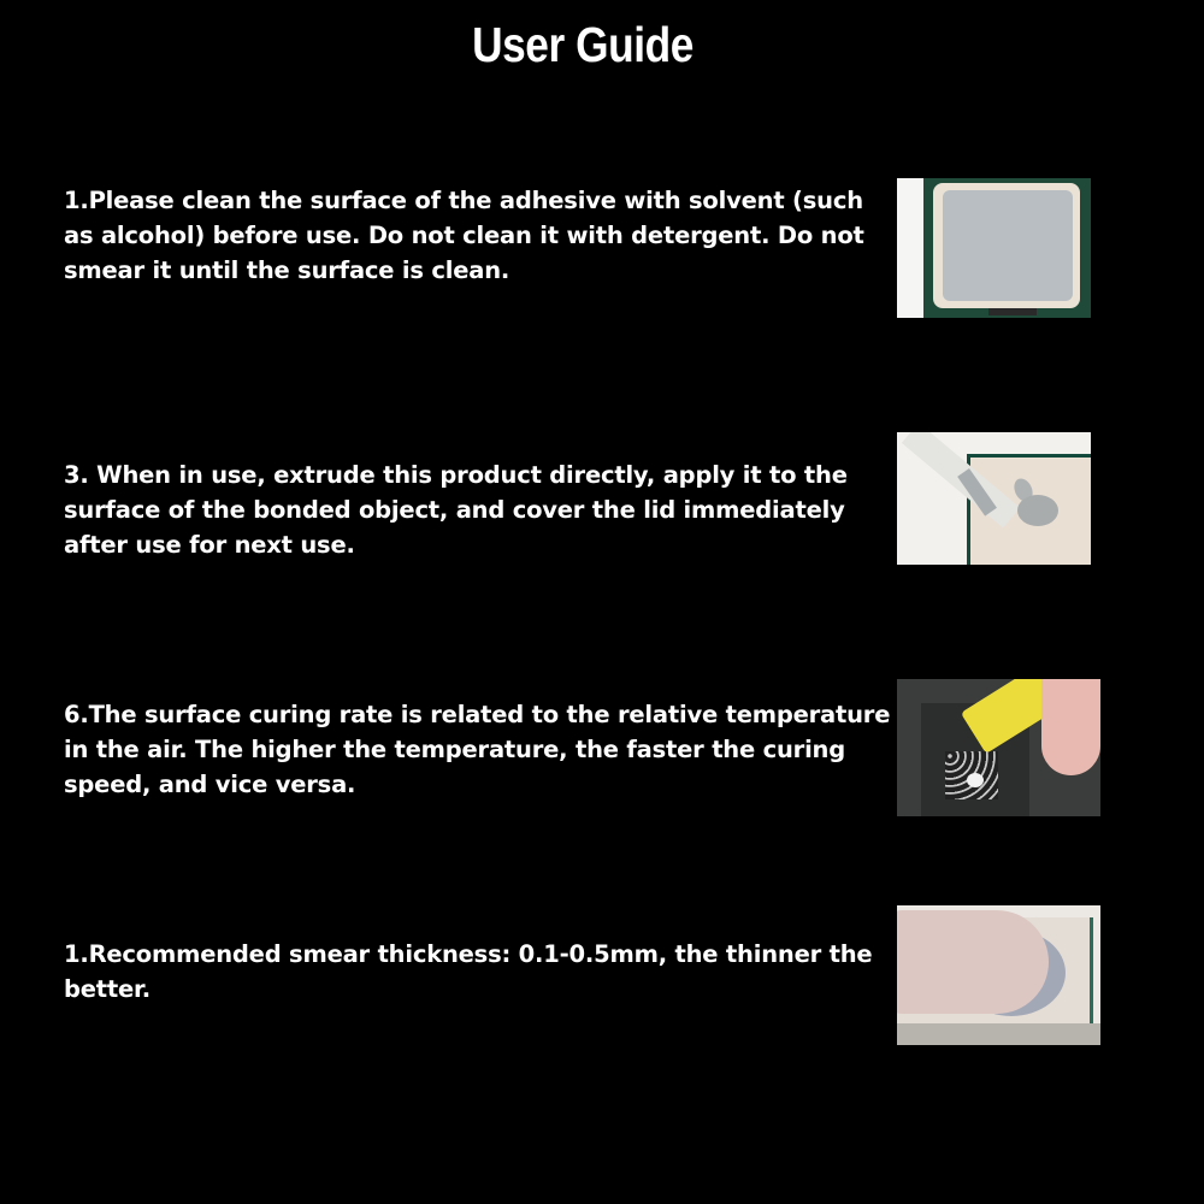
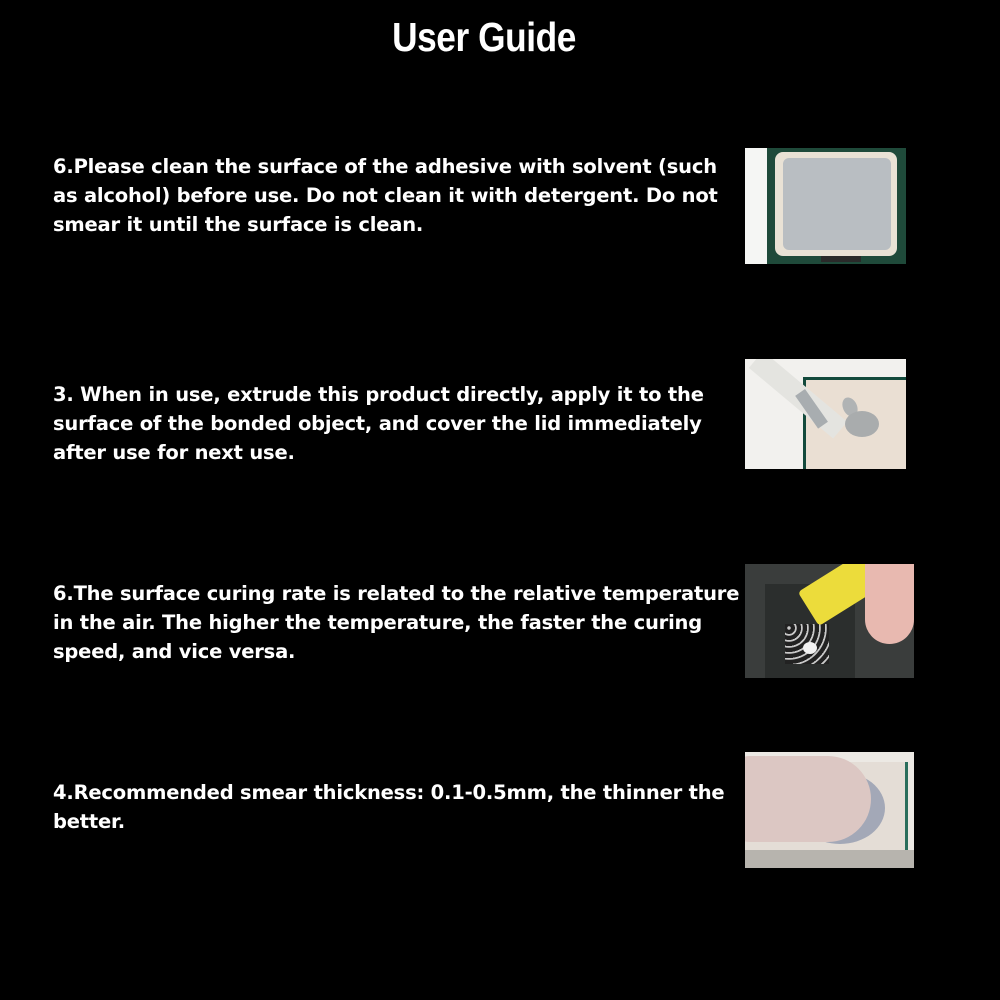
  User Guide
- 1.Please clean the surface of the adhesive with solvent (such as alcohol) before use. Do not clean it with detergent. Do not smear it until the surface is clean.
+ 6.Please clean the surface of the adhesive with solvent (such as alcohol) before use. Do not clean it with detergent. Do not smear it until the surface is clean.
  3. When in use, extrude this product directly, apply it to the surface of the bonded object, and cover the lid immediately after use for next use.
  6.The surface curing rate is related to the relative temperature in the air. The higher the temperature, the faster the curing speed, and vice versa.
- 1.Recommended smear thickness: 0.1-0.5mm, the thinner the better.
+ 4.Recommended smear thickness: 0.1-0.5mm, the thinner the better.
